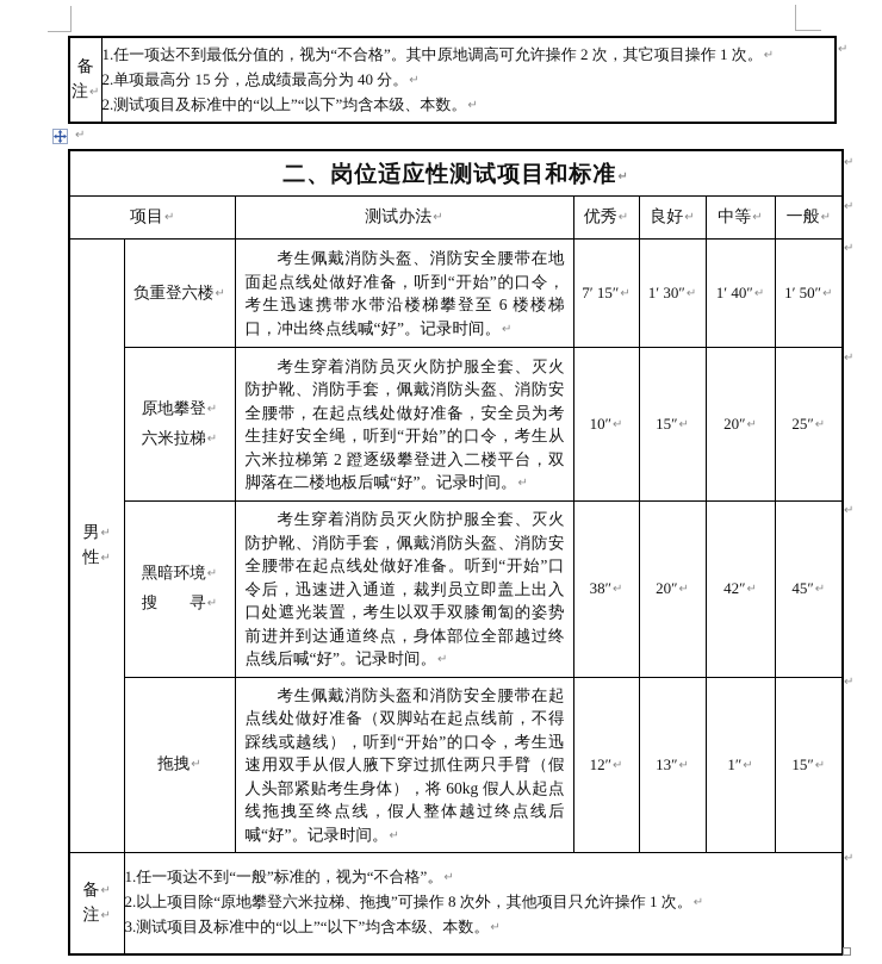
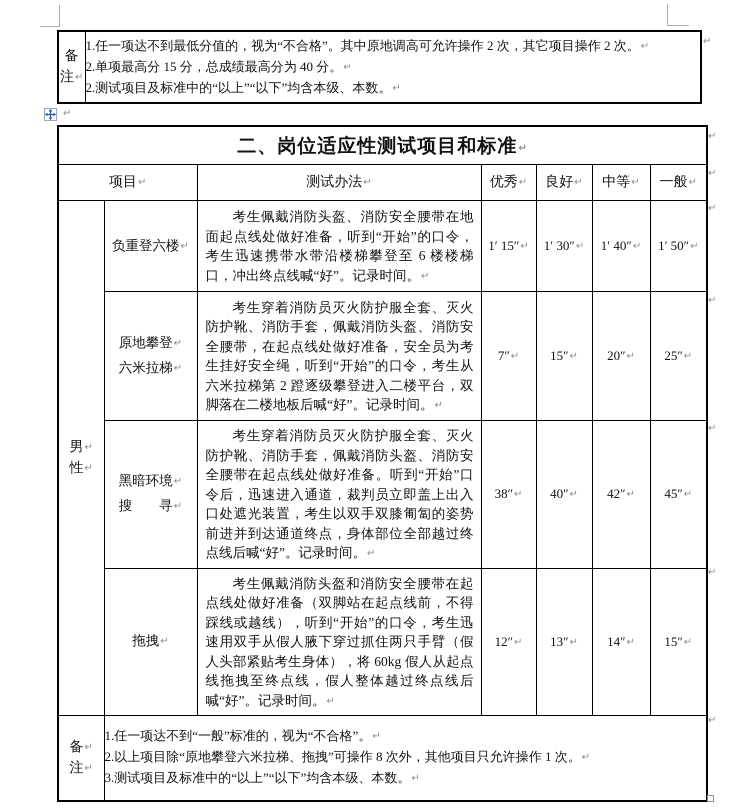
- 备 注	1.任一项达不到最低分值的，视为“不合格”。其中原地调高可允许操作 2 次，其它项目操作 1 次。 2.单项最高分 15 分，总成绩最高分为 40 分。 2.测试项目及标准中的“以上”“以下”均含本级、本数。
+ 备 注	1.任一项达不到最低分值的，视为“不合格”。其中原地调高可允许操作 2 次，其它项目操作 2 次。 2.单项最高分 15 分，总成绩最高分为 40 分。 2.测试项目及标准中的“以上”“以下”均含本级、本数。
  二、岗位适应性测试项目和标准
  项目	测试办法	优秀	良好	中等	一般
- 男 性	负重登六楼	考生佩戴消防头盔、消防安全腰带在地面起点线处做好准备，听到“开始”的口令，考生迅速携带水带沿楼梯攀登至 6 楼楼梯口，冲出终点线喊“好”。记录时间。	7′ 15″	1′ 30″	1′ 40″	1′ 50″
+ 男 性	负重登六楼	考生佩戴消防头盔、消防安全腰带在地面起点线处做好准备，听到“开始”的口令，考生迅速携带水带沿楼梯攀登至 6 楼楼梯口，冲出终点线喊“好”。记录时间。	1′ 15″	1′ 30″	1′ 40″	1′ 50″
- 原地攀登 六米拉梯	考生穿着消防员灭火防护服全套、灭火防护靴、消防手套，佩戴消防头盔、消防安全腰带，在起点线处做好准备，安全员为考生挂好安全绳，听到“开始”的口令，考生从六米拉梯第 2 蹬逐级攀登进入二楼平台，双脚落在二楼地板后喊“好”。记录时间。	10″	15″	20″	25″
+ 原地攀登 六米拉梯	考生穿着消防员灭火防护服全套、灭火防护靴、消防手套，佩戴消防头盔、消防安全腰带，在起点线处做好准备，安全员为考生挂好安全绳，听到“开始”的口令，考生从六米拉梯第 2 蹬逐级攀登进入二楼平台，双脚落在二楼地板后喊“好”。记录时间。	7″	15″	20″	25″
- 黑暗环境 搜 寻	考生穿着消防员灭火防护服全套、灭火防护靴、消防手套，佩戴消防头盔、消防安全腰带在起点线处做好准备。听到“开始”口令后，迅速进入通道，裁判员立即盖上出入口处遮光装置，考生以双手双膝匍匐的姿势前进并到达通道终点，身体部位全部越过终点线后喊“好”。记录时间。	38″	20″	42″	45″
+ 黑暗环境 搜 寻	考生穿着消防员灭火防护服全套、灭火防护靴、消防手套，佩戴消防头盔、消防安全腰带在起点线处做好准备。听到“开始”口令后，迅速进入通道，裁判员立即盖上出入口处遮光装置，考生以双手双膝匍匐的姿势前进并到达通道终点，身体部位全部越过终点线后喊“好”。记录时间。	38″	40″	42″	45″
- 拖拽	考生佩戴消防头盔和消防安全腰带在起点线处做好准备（双脚站在起点线前，不得踩线或越线），听到“开始”的口令，考生迅速用双手从假人腋下穿过抓住两只手臂（假人头部紧贴考生身体），将 60kg 假人从起点线拖拽至终点线，假人整体越过终点线后喊“好”。记录时间。	12″	13″	1″	15″
+ 拖拽	考生佩戴消防头盔和消防安全腰带在起点线处做好准备（双脚站在起点线前，不得踩线或越线），听到“开始”的口令，考生迅速用双手从假人腋下穿过抓住两只手臂（假人头部紧贴考生身体），将 60kg 假人从起点线拖拽至终点线，假人整体越过终点线后喊“好”。记录时间。	12″	13″	14″	15″
  备 注	1.任一项达不到“一般”标准的，视为“不合格”。 2.以上项目除“原地攀登六米拉梯、拖拽”可操作 8 次外，其他项目只允许操作 1 次。 3.测试项目及标准中的“以上”“以下”均含本级、本数。
